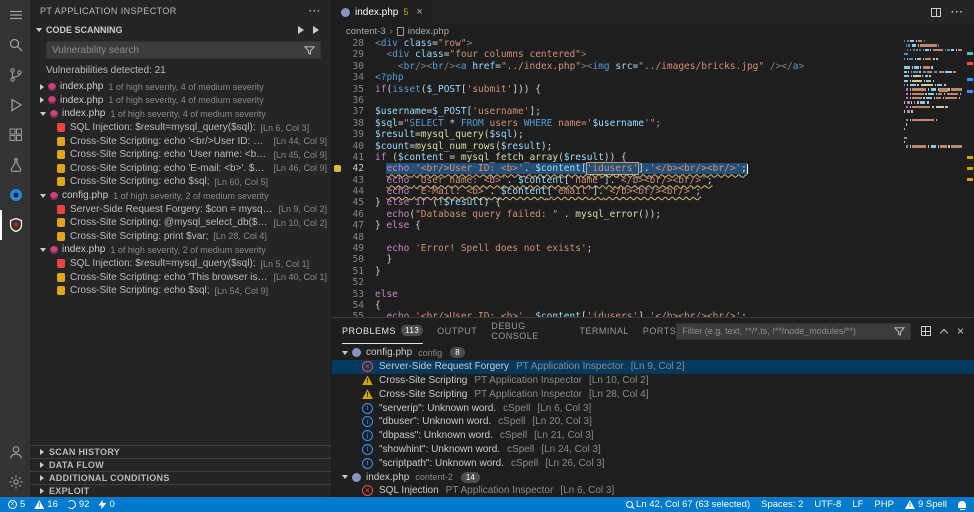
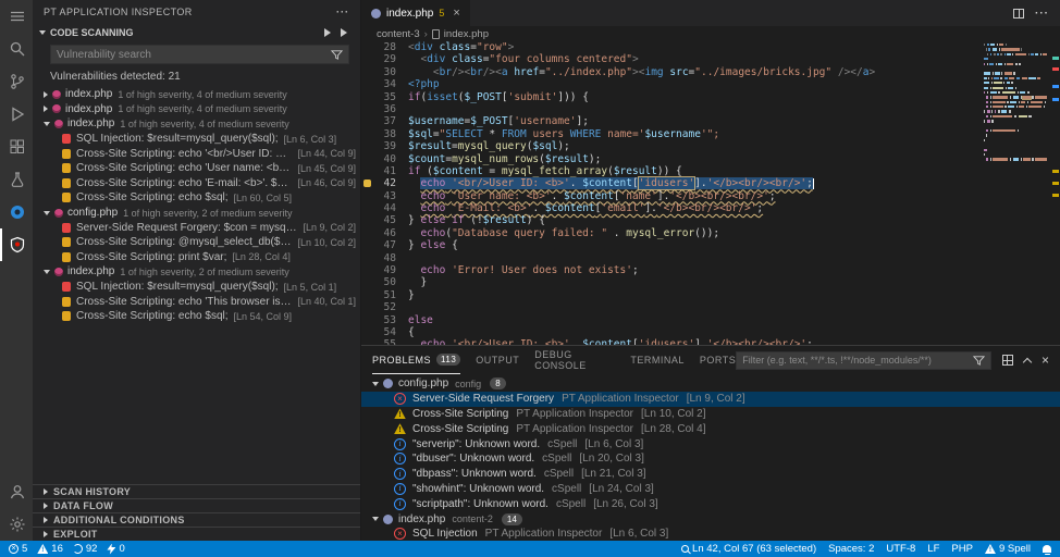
  PT APPLICATION INSPECTOR
  ···
  CODE SCANNING
  Vulnerability search
  Vulnerabilities detected: 21
  index.php
  1 of high severity, 4 of medium severity
  index.php
  1 of high severity, 4 of medium severity
  index.php
  1 of high severity, 4 of medium severity
  SQL Injection: $result=mysql_query($sql);
  [Ln 6, Col 3]
  Cross-Site Scripting: echo '<br/>User ID: <b>
  [Ln 44, Col 9]
  Cross-Site Scripting: echo 'User name: <b>'.
  [Ln 45, Col 9]
  Cross-Site Scripting: echo 'E-mail: <b>'. $con
  [Ln 46, Col 9]
  Cross-Site Scripting: echo $sql;
  [Ln 60, Col 5]
  config.php
  1 of high severity, 2 of medium severity
  Server-Side Request Forgery: $con = mysql_c
  [Ln 9, Col 2]
  Cross-Site Scripting: @mysql_select_db($db
  [Ln 10, Col 2]
  Cross-Site Scripting: print $var;
  [Ln 28, Col 4]
  index.php
  1 of high severity, 2 of medium severity
  SQL Injection: $result=mysql_query($sql);
  [Ln 5, Col 1]
  Cross-Site Scripting: echo 'This browser is n
  [Ln 40, Col 1]
  Cross-Site Scripting: echo $sql;
  [Ln 54, Col 9]
  SCAN HISTORY
  DATA FLOW
  ADDITIONAL CONDITIONS
  EXPLOIT
  index.php
  5
  ×
  ···
  content-3
  ›
  index.php
  28
  <div class="row">
  29
  <div class="four columns centered">
  30
  <br/><br/><a href="../index.php"><img src="../images/bricks.jpg" /></a>
  34
  <?php
  35
  if(isset($_POST['submit'])) {
  36
  37
  $username=$_POST['username'];
  38
  $sql="SELECT * FROM users WHERE name='$username'";
  39
  $result=mysql_query($sql);
  40
  $count=mysql_num_rows($result);
  41
  if ($content = mysql_fetch_array($result)) {
  42
  echo '<br/>User ID: <b>'. $content['idusers'].'</b><br/><br/>';
  43
  echo 'User name: <b>'. $content['name'].'</b><br/><br/>';
  44
  echo 'E-Mail: <b>'. $content['email'].'</b><br/><br/>';
  45
  } else if (!$result) {
  46
  echo("Database query failed: " . mysql_error());
  47
  } else {
  48
  49
- echo 'Error! Spell does not exists';
+ echo 'Error! User does not exists';
  50
  }
  51
  }
  52
  53
  else
  54
  {
  55
  echo '<br/>User ID: <b>'. $content['idusers'].'</b><br/><br/>';
  PROBLEMS
  113
  OUTPUT
  DEBUG CONSOLE
  TERMINAL
  PORTS
  Filter (e.g. text, **/*.ts, !**/node_modules/**)
  ×
  config.php
  config
  8
  Server-Side Request Forgery
  PT Application Inspector
  [Ln 9, Col 2]
  Cross-Site Scripting
  PT Application Inspector
  [Ln 10, Col 2]
  Cross-Site Scripting
  PT Application Inspector
  [Ln 28, Col 4]
  "serverip": Unknown word.
  cSpell
  [Ln 6, Col 3]
  "dbuser": Unknown word.
  cSpell
  [Ln 20, Col 3]
  "dbpass": Unknown word.
  cSpell
  [Ln 21, Col 3]
  "showhint": Unknown word.
  cSpell
  [Ln 24, Col 3]
  "scriptpath": Unknown word.
  cSpell
  [Ln 26, Col 3]
  index.php
  content-2
  14
  SQL Injection
  PT Application Inspector
  [Ln 6, Col 3]
  5
  16
  92
  0
  Ln 42, Col 67 (63 selected)
  Spaces: 2
  UTF-8
  LF
  PHP
  9 Spell
